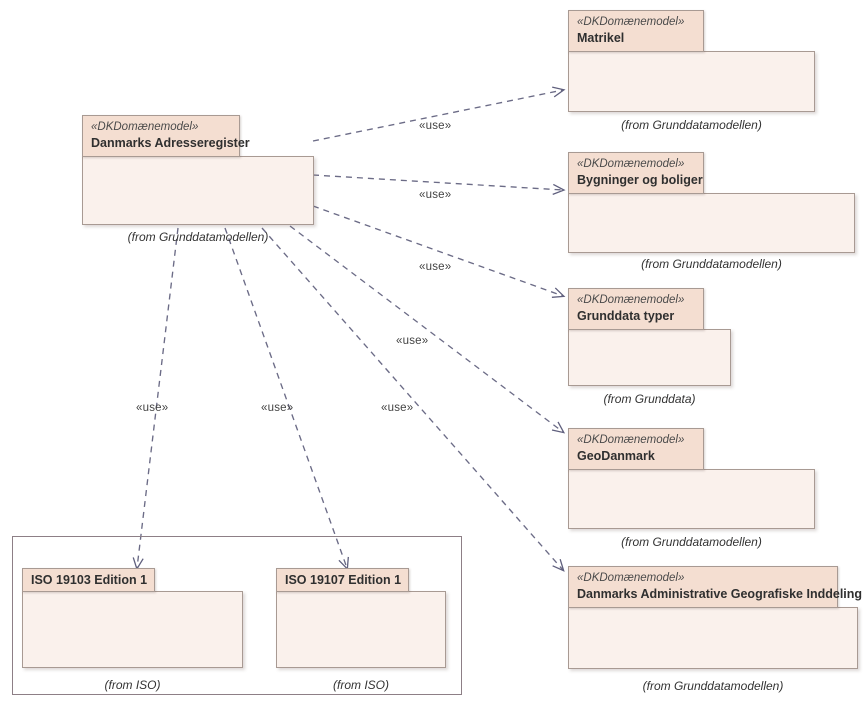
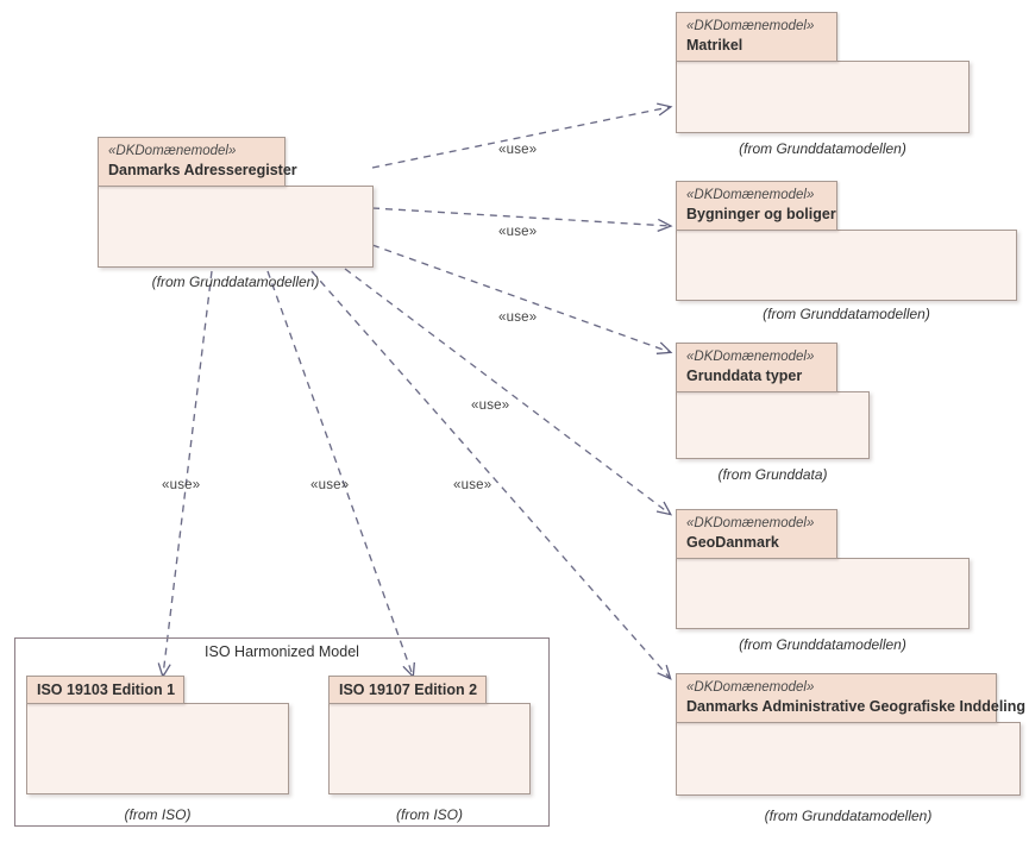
  «DKDomænemodel»
  Danmarks Adresseregister
  (from Grunddatamodellen)
  «DKDomænemodel»
  Matrikel
  (from Grunddatamodellen)
  «DKDomænemodel»
  Bygninger og boliger
  (from Grunddatamodellen)
  «DKDomænemodel»
  Grunddata typer
  (from Grunddata)
  «DKDomænemodel»
  GeoDanmark
  (from Grunddatamodellen)
  «DKDomænemodel»
  Danmarks Administrative Geografiske Inddeling
  (from Grunddatamodellen)
+ ISO Harmonized Model
  ISO 19103 Edition 1
  (from ISO)
- ISO 19107 Edition 1
+ ISO 19107 Edition 2
  (from ISO)
  «use»
  «use»
  «use»
  «use»
  «use»
  «use»
  «use»
